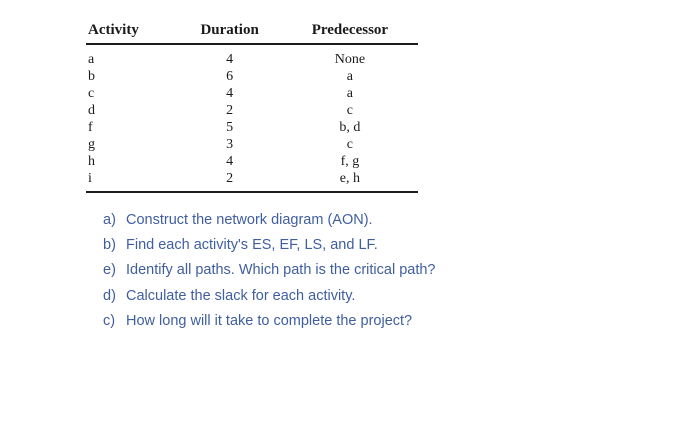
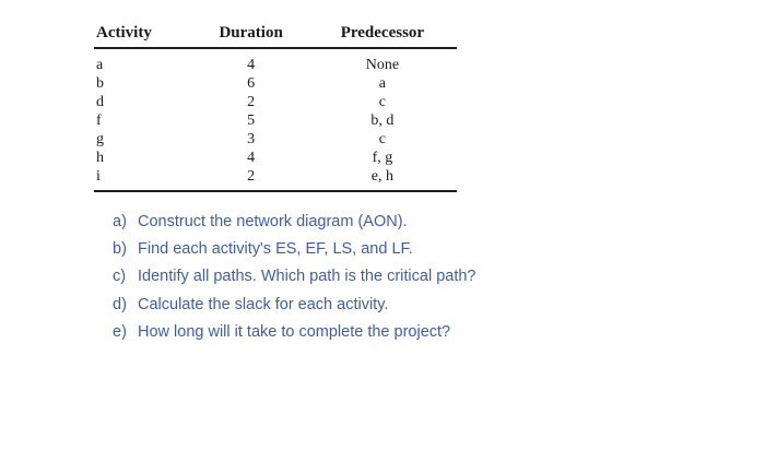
  Activity	Duration	Predecessor
  a	4	None
  b	6	a
- c	4	a
  d	2	c
  f	5	b, d
  g	3	c
  h	4	f, g
  i	2	e, h
  a)
  Construct the network diagram (AON).
  b)
  Find each activity's ES, EF, LS, and LF.
- e)
+ c)
  Identify all paths. Which path is the critical path?
  d)
  Calculate the slack for each activity.
- c)
+ e)
  How long will it take to complete the project?
